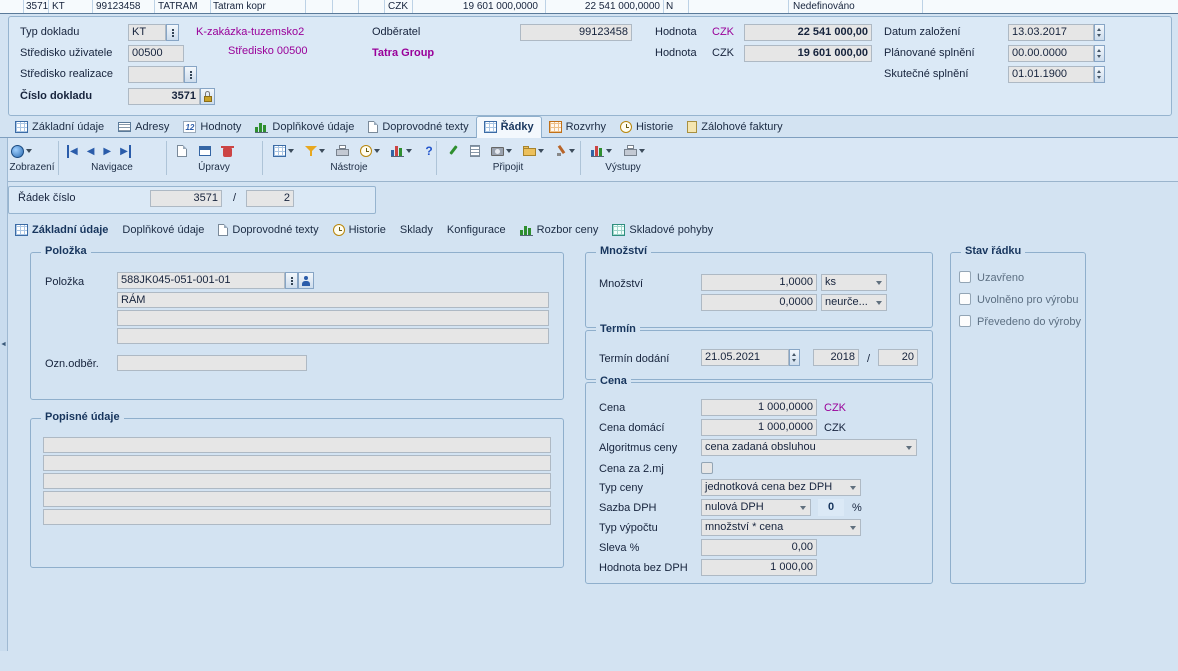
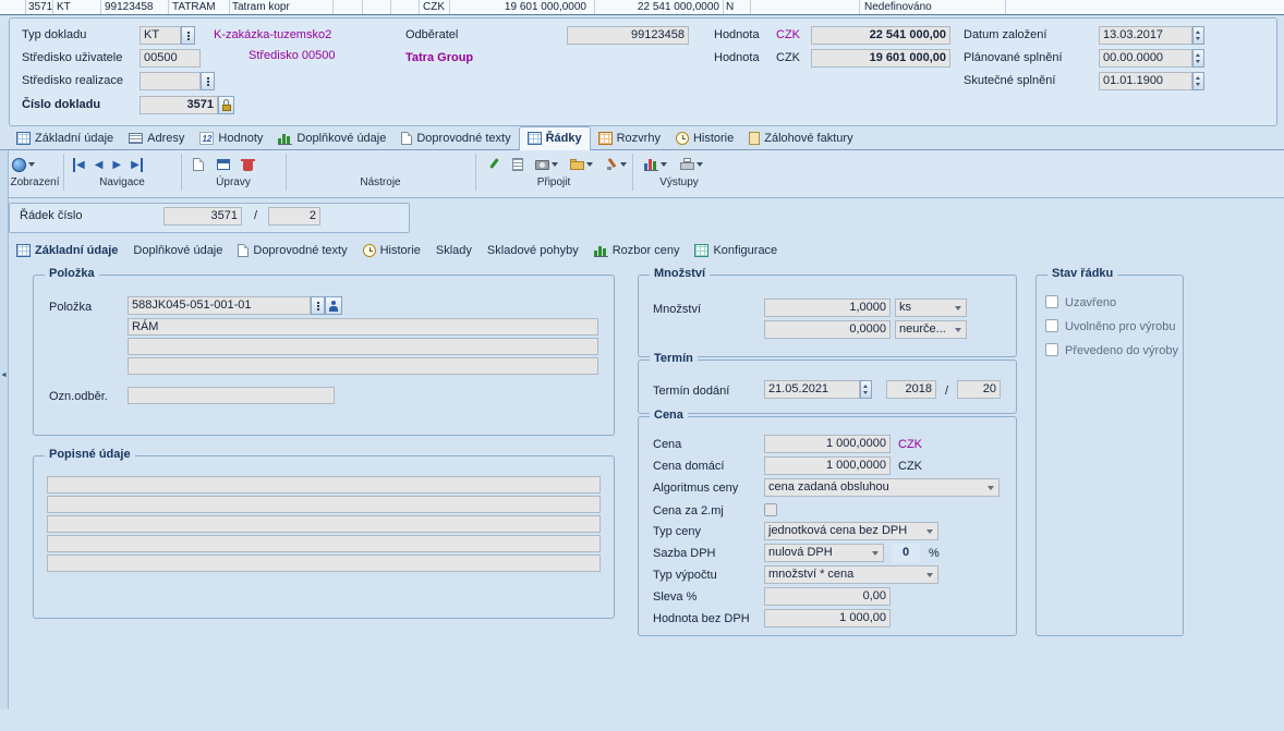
  3571
  KT
  99123458
  TATRAM
  Tatram kopr
  CZK
  19 601 000,0000
  22 541 000,0000
  N
  Nedefinováno
  Typ dokladu
  KT
  K-zakázka-tuzemsko2
  Středisko uživatele
  00500
  Středisko 00500
  Středisko realizace
  Číslo dokladu
  3571
  Odběratel
  99123458
  Tatra Group
  Hodnota
  CZK
  22 541 000,00
  Hodnota
  CZK
  19 601 000,00
  Datum založení
  13.03.2017
  Plánované splnění
  00.00.0000
  Skutečné splnění
  01.01.1900
  Základní údaje
  Adresy
  12
  Hodnoty
  Doplňkové údaje
  Doprovodné texty
  Řádky
  Rozvrhy
  Historie
  Zálohové faktury
  ◀
  ◀
  ▶
  ▶
- ?
  Zobrazení
  Navigace
  Úpravy
  Nástroje
  Připojit
  Výstupy
  Řádek číslo
  3571
  /
  2
  Základní údaje
  Doplňkové údaje
  Doprovodné texty
  Historie
  Sklady
- Konfigurace
+ Skladové pohyby
  Rozbor ceny
- Skladové pohyby
+ Konfigurace
  Položka
  Položka
  588JK045-051-001-01
  RÁM
  Ozn.odběr.
  Popisné údaje
  Množství
  Množství
  1,0000
  ks
  0,0000
  neurče...
  Termín
  Termín dodání
  21.05.2021
  2018
  /
  20
  Cena
  Cena
  1 000,0000
  CZK
  Cena domácí
  1 000,0000
  CZK
  Algoritmus ceny
  cena zadaná obsluhou
  Cena za 2.mj
  Typ ceny
  jednotková cena bez DPH
  Sazba DPH
  nulová DPH
  0
  %
  Typ výpočtu
  množství * cena
  Sleva %
  0,00
  Hodnota bez DPH
  1 000,00
  Stav řádku
  Uzavřeno
  Uvolněno pro výrobu
  Převedeno do výroby
